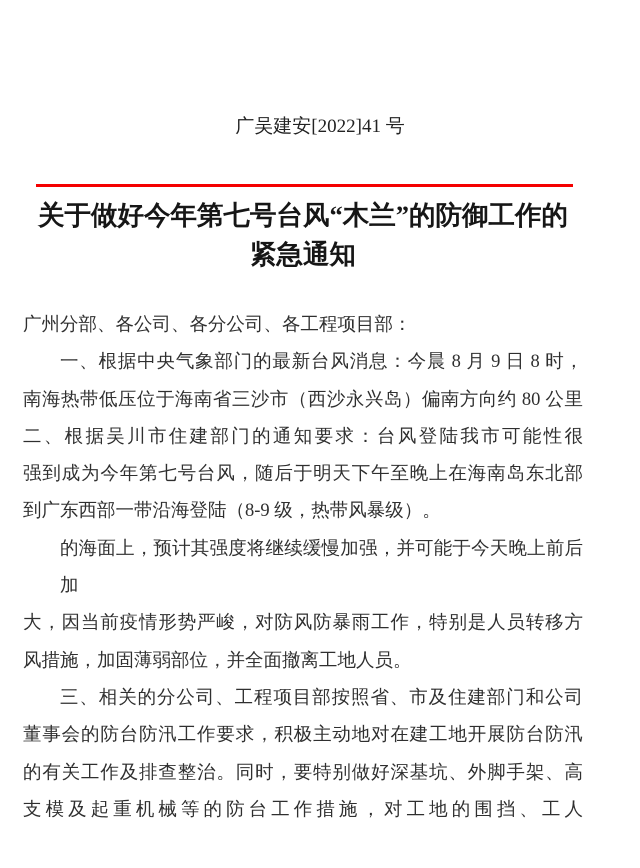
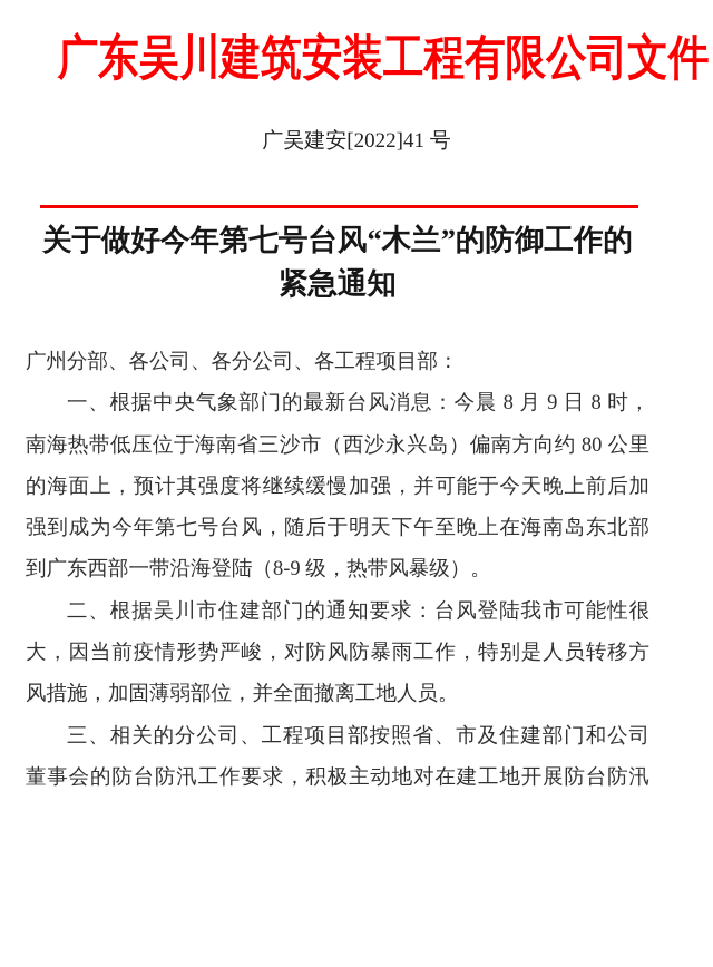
+ 广东吴川建筑安装工程有限公司文件
  广吴建安[2022]41 号
  关于做好今年第七号台风“木兰”的防御工作的
  紧急通知
  广州分部、各公司、各分公司、各工程项目部：
  一、根据中央气象部门的最新台风消息：今晨 8 月 9 日 8 时，
  南海热带低压位于海南省三沙市（西沙永兴岛）偏南方向约 80 公里
- 二、根据吴川市住建部门的通知要求：台风登陆我市可能性很
+ 的海面上，预计其强度将继续缓慢加强，并可能于今天晚上前后加
  强到成为今年第七号台风，随后于明天下午至晚上在海南岛东北部
  到广东西部一带沿海登陆（8-9 级，热带风暴级）。
- 的海面上，预计其强度将继续缓慢加强，并可能于今天晚上前后加
+ 二、根据吴川市住建部门的通知要求：台风登陆我市可能性很
  大，因当前疫情形势严峻，对防风防暴雨工作，特别是人员转移方
  风措施，加固薄弱部位，并全面撤离工地人员。
  三、相关的分公司、工程项目部按照省、市及住建部门和公司
  董事会的防台防汛工作要求，积极主动地对在建工地开展防台防汛
- 的有关工作及排查整治。同时，要特别做好深基坑、外脚手架、高
- 支模及起重机械等的防台工作措施，对工地的围挡、工人
